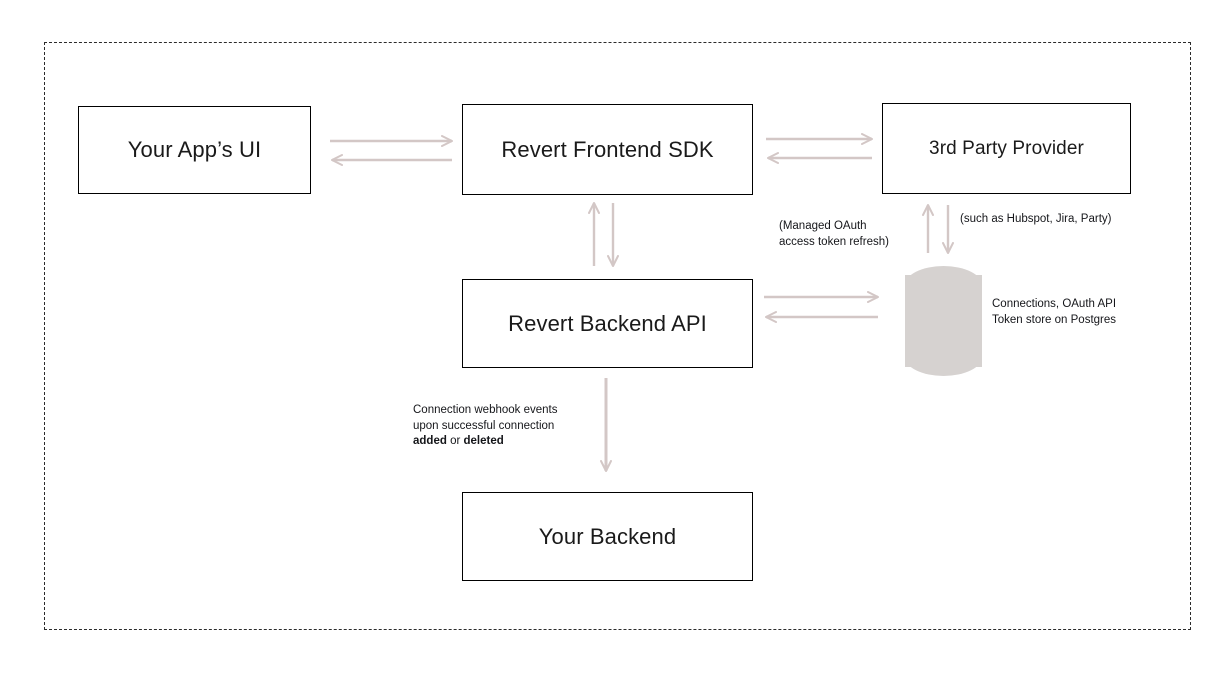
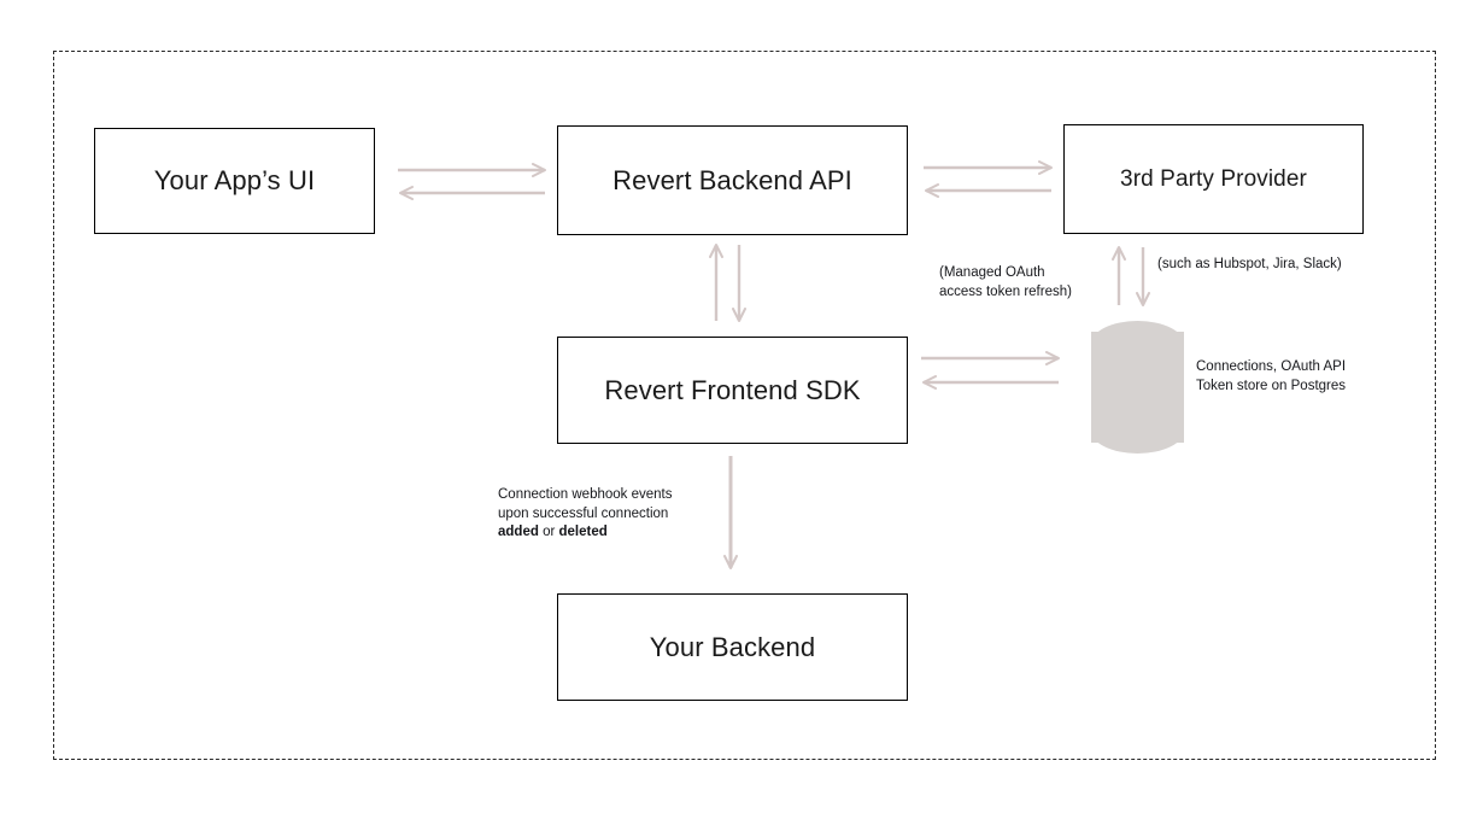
  Your App’s UI
- Revert Frontend SDK
+ Revert Backend API
  3rd Party Provider
- Revert Backend API
+ Revert Frontend SDK
  Your Backend
  (Managed OAuth
  access token refresh)
- (such as Hubspot, Jira, Party)
+ (such as Hubspot, Jira, Slack)
  Connections, OAuth API
  Token store on Postgres
  Connection webhook events
  upon successful connection
  added or deleted
